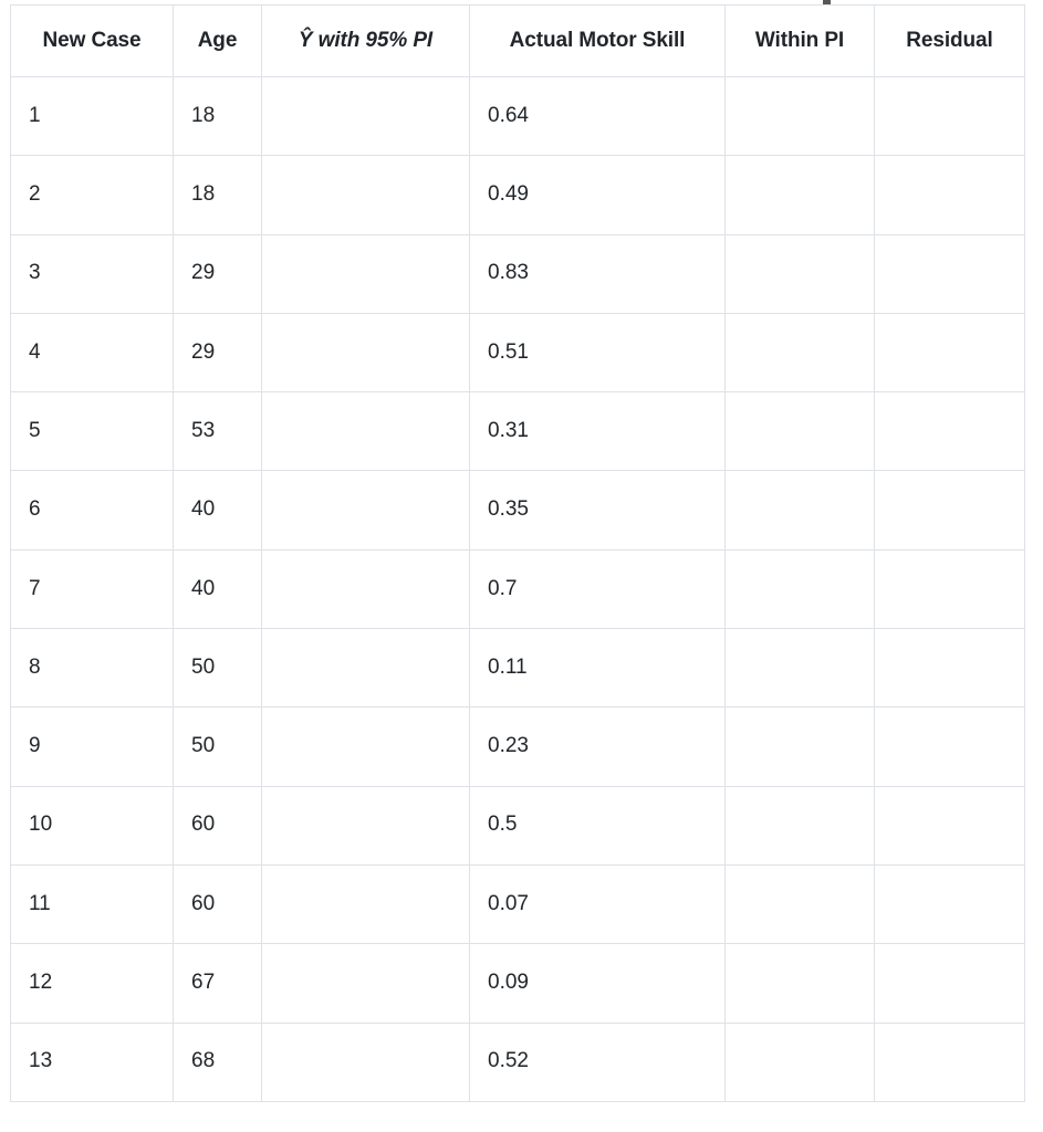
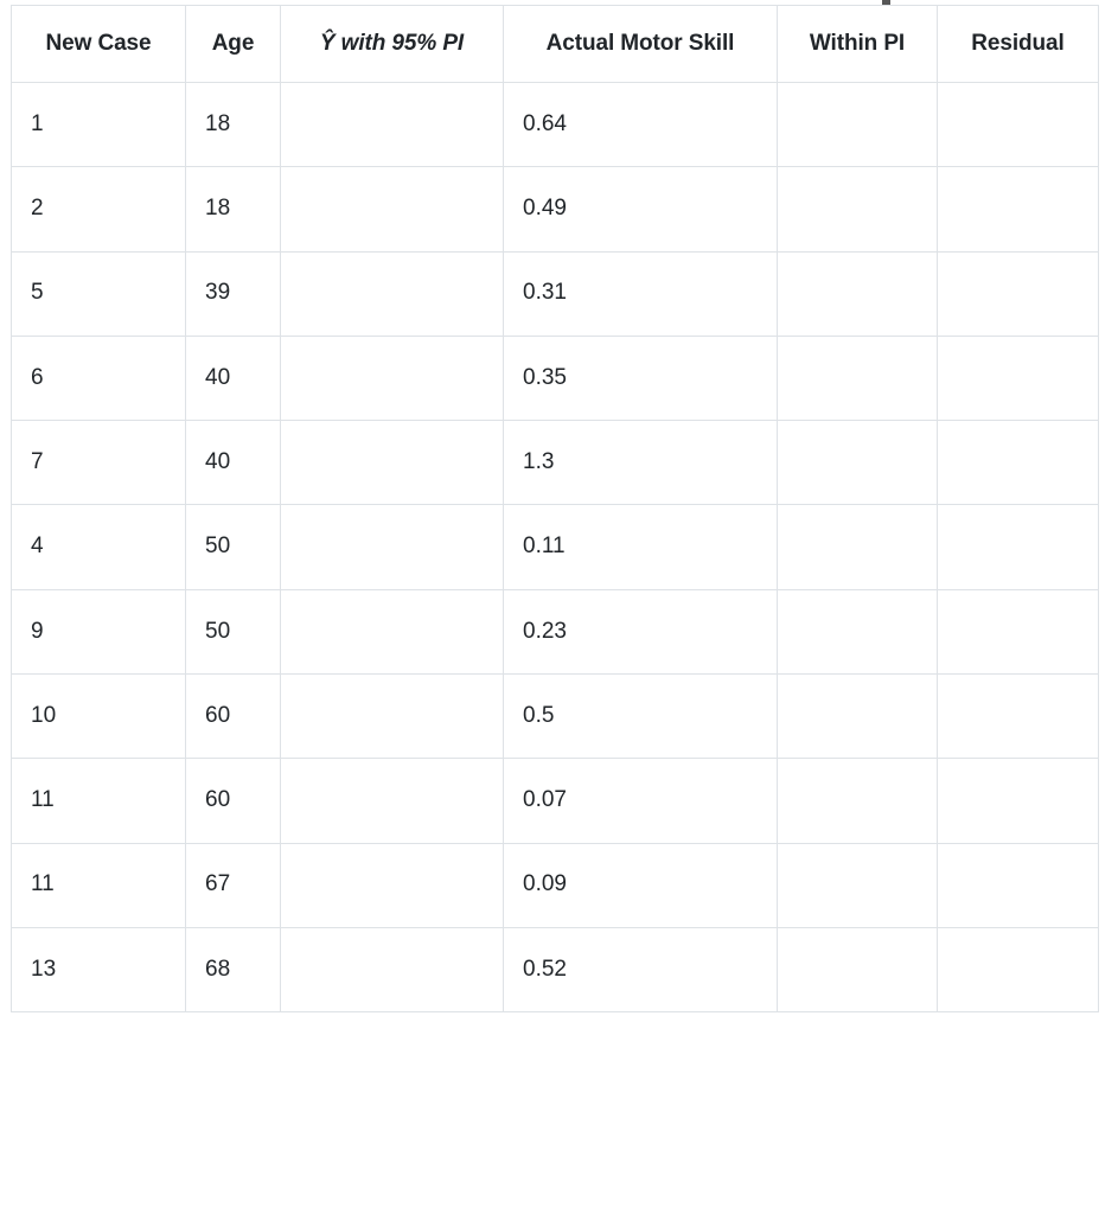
  New Case	Age	Ŷ with 95% PI	Actual Motor Skill	Within PI	Residual
  1	18		0.64
  2	18		0.49
- 3	29		0.83
- 4	29		0.51
- 5	53		0.31
+ 5	39		0.31
  6	40		0.35
- 7	40		0.7
+ 7	40		1.3
- 8	50		0.11
+ 4	50		0.11
  9	50		0.23
  10	60		0.5
  11	60		0.07
- 12	67		0.09
+ 11	67		0.09
  13	68		0.52
